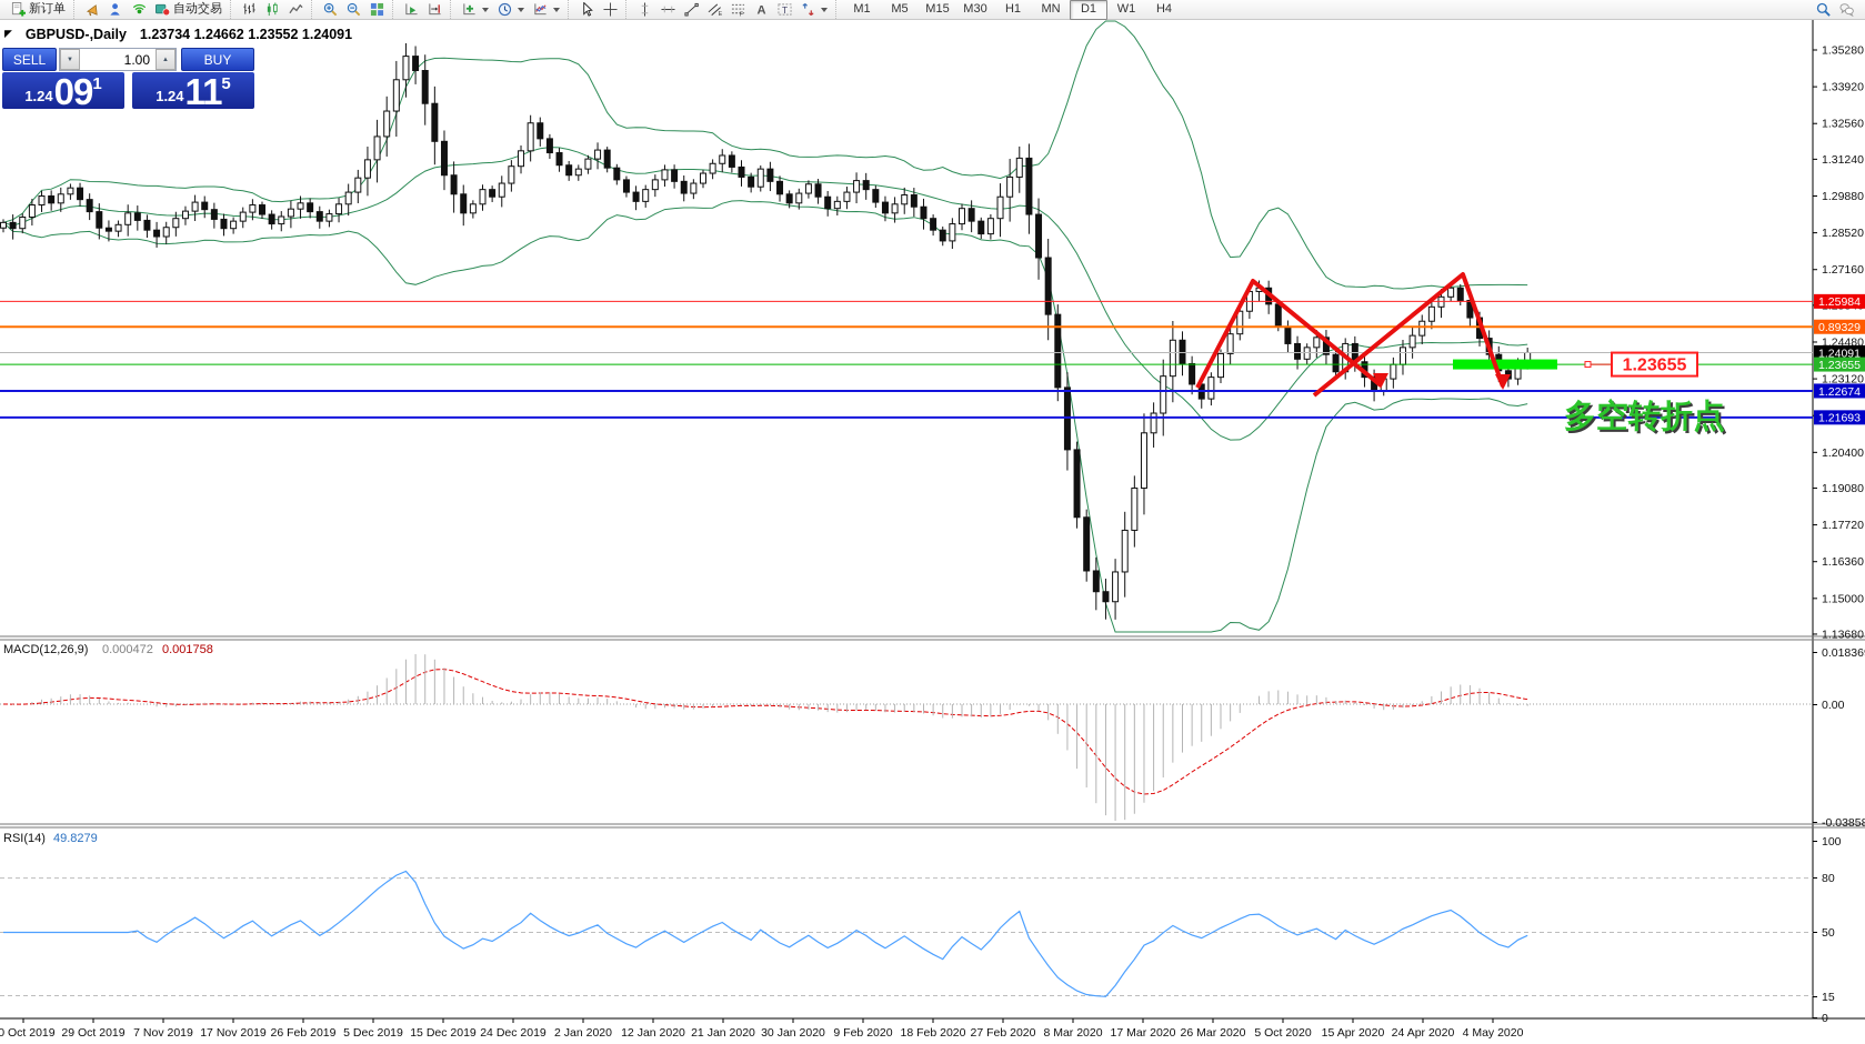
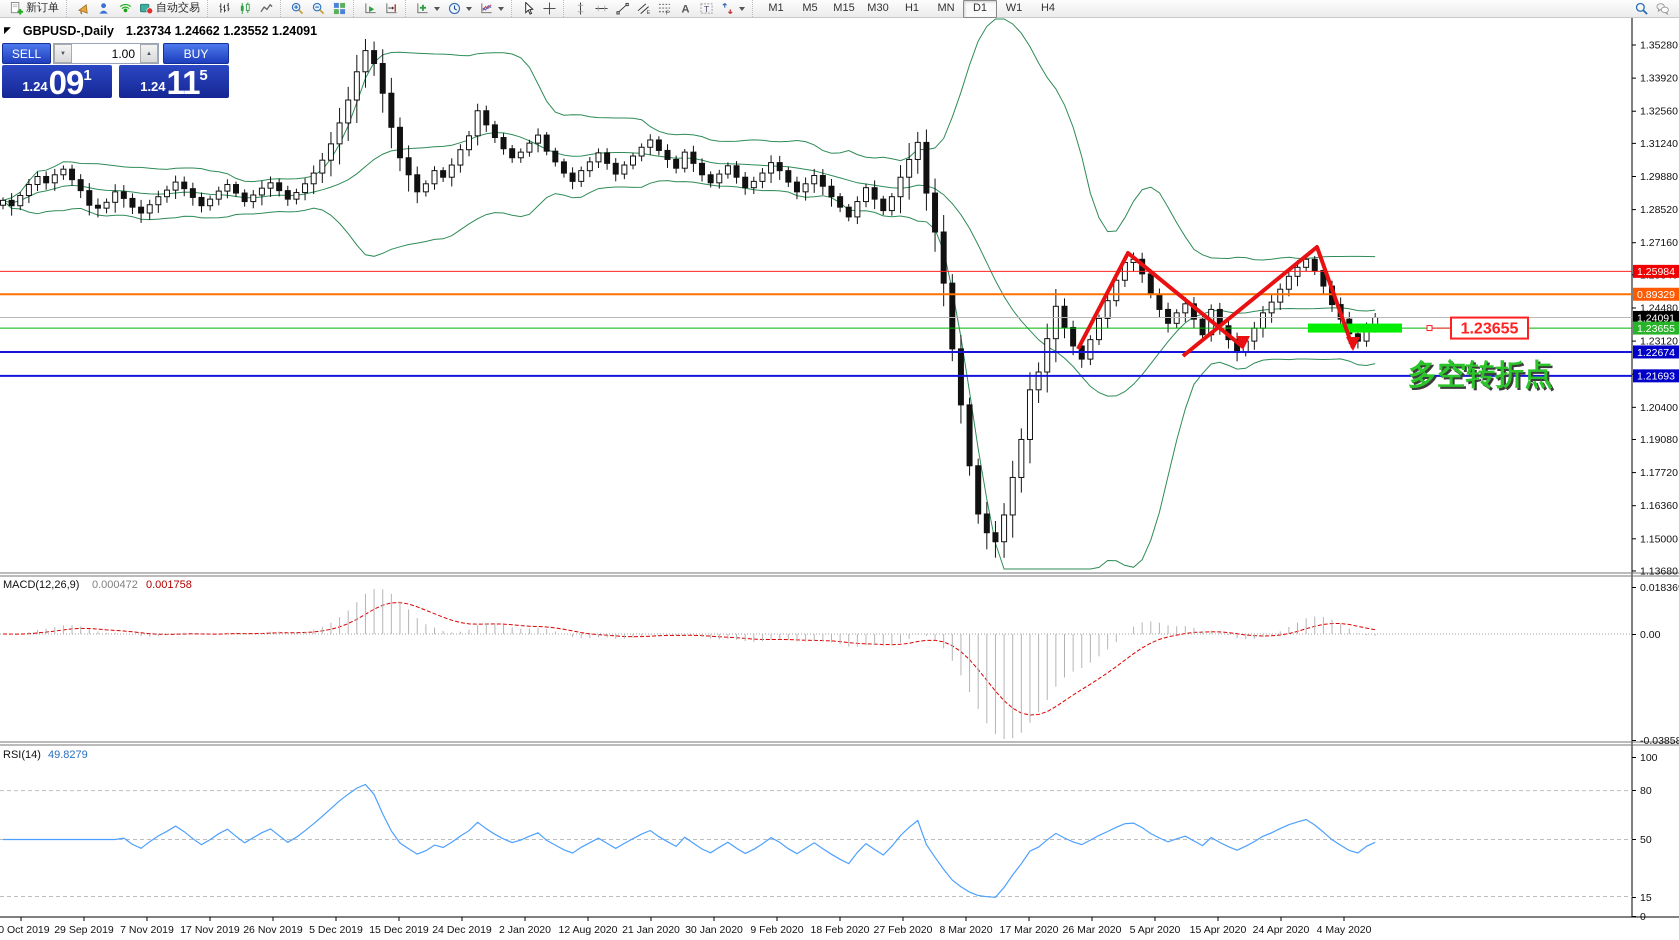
  新订单
  自动交易
  M1
  M5
  M15
  M30
  H1
  MN
  D1
  W1
  H4
  1.35280
  1.33920
  1.32560
  1.31240
  1.29880
  1.28520
  1.27160
  1.24480
  1.23120
  1.20400
  1.19080
  1.17720
  1.16360
  1.15000
  1.13680
  1.23655
  多空转折点
  1.24091
  1.25984
  0.89329
  1.23655
  1.22674
  1.21693
  MACD(12,26,9)
  0.000472
  0.001758
  0.01836
  0.00
  -0.0385
  RSI(14)
  49.8279
  100
  80
  50
  15
  0
  0 Oct 2019
- 29 Oct 2019
+ 29 Sep 2019
  7 Nov 2019
  17 Nov 2019
- 26 Feb 2019
+ 26 Nov 2019
  5 Dec 2019
  15 Dec 2019
  24 Dec 2019
  2 Jan 2020
- 12 Jan 2020
+ 12 Aug 2020
  21 Jan 2020
  30 Jan 2020
  9 Feb 2020
  18 Feb 2020
  27 Feb 2020
  8 Mar 2020
  17 Mar 2020
  26 Mar 2020
- 5 Oct 2020
+ 5 Apr 2020
  15 Apr 2020
  24 Apr 2020
  4 May 2020
  ◤
  GBPUSD-,Daily
  1.23734 1.24662 1.23552 1.24091
  SELL
  1.00
  BUY
  1.24
  09
  1
  1.24
  11
  5
